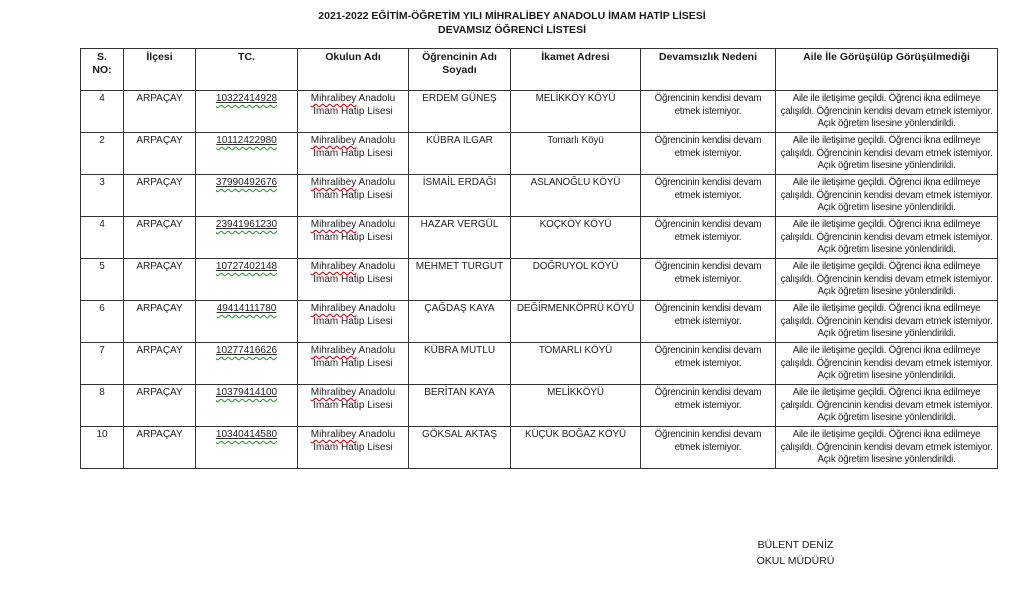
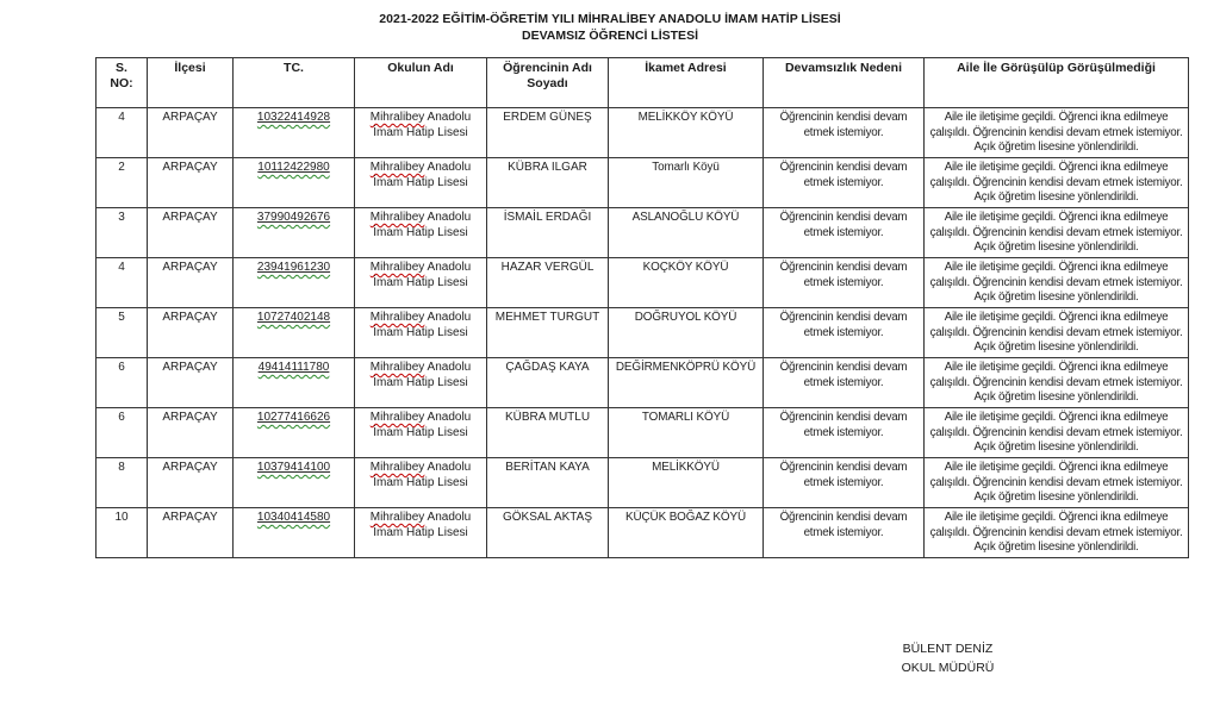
  2021-2022 EĞİTİM-ÖĞRETİM YILI MİHRALİBEY ANADOLU İMAM HATİP LİSESİ
  DEVAMSIZ ÖĞRENCİ LİSTESİ
  S. NO:	İlçesi	TC.	Okulun Adı	Öğrencinin Adı Soyadı	İkamet Adresi	Devamsızlık Nedeni	Aile İle Görüşülüp Görüşülmediği
  4	ARPAÇAY	10322414928	Mihralibey Anadolu İmam Hatip Lisesi	ERDEM GÜNEŞ	MELİKKÖY KÖYÜ	Öğrencinin kendisi devam etmek istemiyor.	Aile ile iletişime geçildi. Öğrenci ikna edilmeye çalışıldı. Öğrencinin kendisi devam etmek istemiyor. Açık öğretim lisesine yönlendirildi.
  2	ARPAÇAY	10112422980	Mihralibey Anadolu İmam Hatip Lisesi	KÜBRA ILGAR	Tomarlı Köyü	Öğrencinin kendisi devam etmek istemiyor.	Aile ile iletişime geçildi. Öğrenci ikna edilmeye çalışıldı. Öğrencinin kendisi devam etmek istemiyor. Açık öğretim lisesine yönlendirildi.
  3	ARPAÇAY	37990492676	Mihralibey Anadolu İmam Hatip Lisesi	İSMAİL ERDAĞI	ASLANOĞLU KÖYÜ	Öğrencinin kendisi devam etmek istemiyor.	Aile ile iletişime geçildi. Öğrenci ikna edilmeye çalışıldı. Öğrencinin kendisi devam etmek istemiyor. Açık öğretim lisesine yönlendirildi.
  4	ARPAÇAY	23941961230	Mihralibey Anadolu İmam Hatip Lisesi	HAZAR VERGÜL	KOÇKÖY KÖYÜ	Öğrencinin kendisi devam etmek istemiyor.	Aile ile iletişime geçildi. Öğrenci ikna edilmeye çalışıldı. Öğrencinin kendisi devam etmek istemiyor. Açık öğretim lisesine yönlendirildi.
  5	ARPAÇAY	10727402148	Mihralibey Anadolu İmam Hatip Lisesi	MEHMET TURGUT	DOĞRUYOL KÖYÜ	Öğrencinin kendisi devam etmek istemiyor.	Aile ile iletişime geçildi. Öğrenci ikna edilmeye çalışıldı. Öğrencinin kendisi devam etmek istemiyor. Açık öğretim lisesine yönlendirildi.
  6	ARPAÇAY	49414111780	Mihralibey Anadolu İmam Hatip Lisesi	ÇAĞDAŞ KAYA	DEĞİRMENKÖPRÜ KÖYÜ	Öğrencinin kendisi devam etmek istemiyor.	Aile ile iletişime geçildi. Öğrenci ikna edilmeye çalışıldı. Öğrencinin kendisi devam etmek istemiyor. Açık öğretim lisesine yönlendirildi.
- 7	ARPAÇAY	10277416626	Mihralibey Anadolu İmam Hatip Lisesi	KÜBRA MUTLU	TOMARLI KÖYÜ	Öğrencinin kendisi devam etmek istemiyor.	Aile ile iletişime geçildi. Öğrenci ikna edilmeye çalışıldı. Öğrencinin kendisi devam etmek istemiyor. Açık öğretim lisesine yönlendirildi.
+ 6	ARPAÇAY	10277416626	Mihralibey Anadolu İmam Hatip Lisesi	KÜBRA MUTLU	TOMARLI KÖYÜ	Öğrencinin kendisi devam etmek istemiyor.	Aile ile iletişime geçildi. Öğrenci ikna edilmeye çalışıldı. Öğrencinin kendisi devam etmek istemiyor. Açık öğretim lisesine yönlendirildi.
  8	ARPAÇAY	10379414100	Mihralibey Anadolu İmam Hatip Lisesi	BERİTAN KAYA	MELİKKÖYÜ	Öğrencinin kendisi devam etmek istemiyor.	Aile ile iletişime geçildi. Öğrenci ikna edilmeye çalışıldı. Öğrencinin kendisi devam etmek istemiyor. Açık öğretim lisesine yönlendirildi.
  10	ARPAÇAY	10340414580	Mihralibey Anadolu İmam Hatip Lisesi	GÖKSAL AKTAŞ	KÜÇÜK BOĞAZ KÖYÜ	Öğrencinin kendisi devam etmek istemiyor.	Aile ile iletişime geçildi. Öğrenci ikna edilmeye çalışıldı. Öğrencinin kendisi devam etmek istemiyor. Açık öğretim lisesine yönlendirildi.
  BÜLENT DENİZ
  OKUL MÜDÜRÜ
